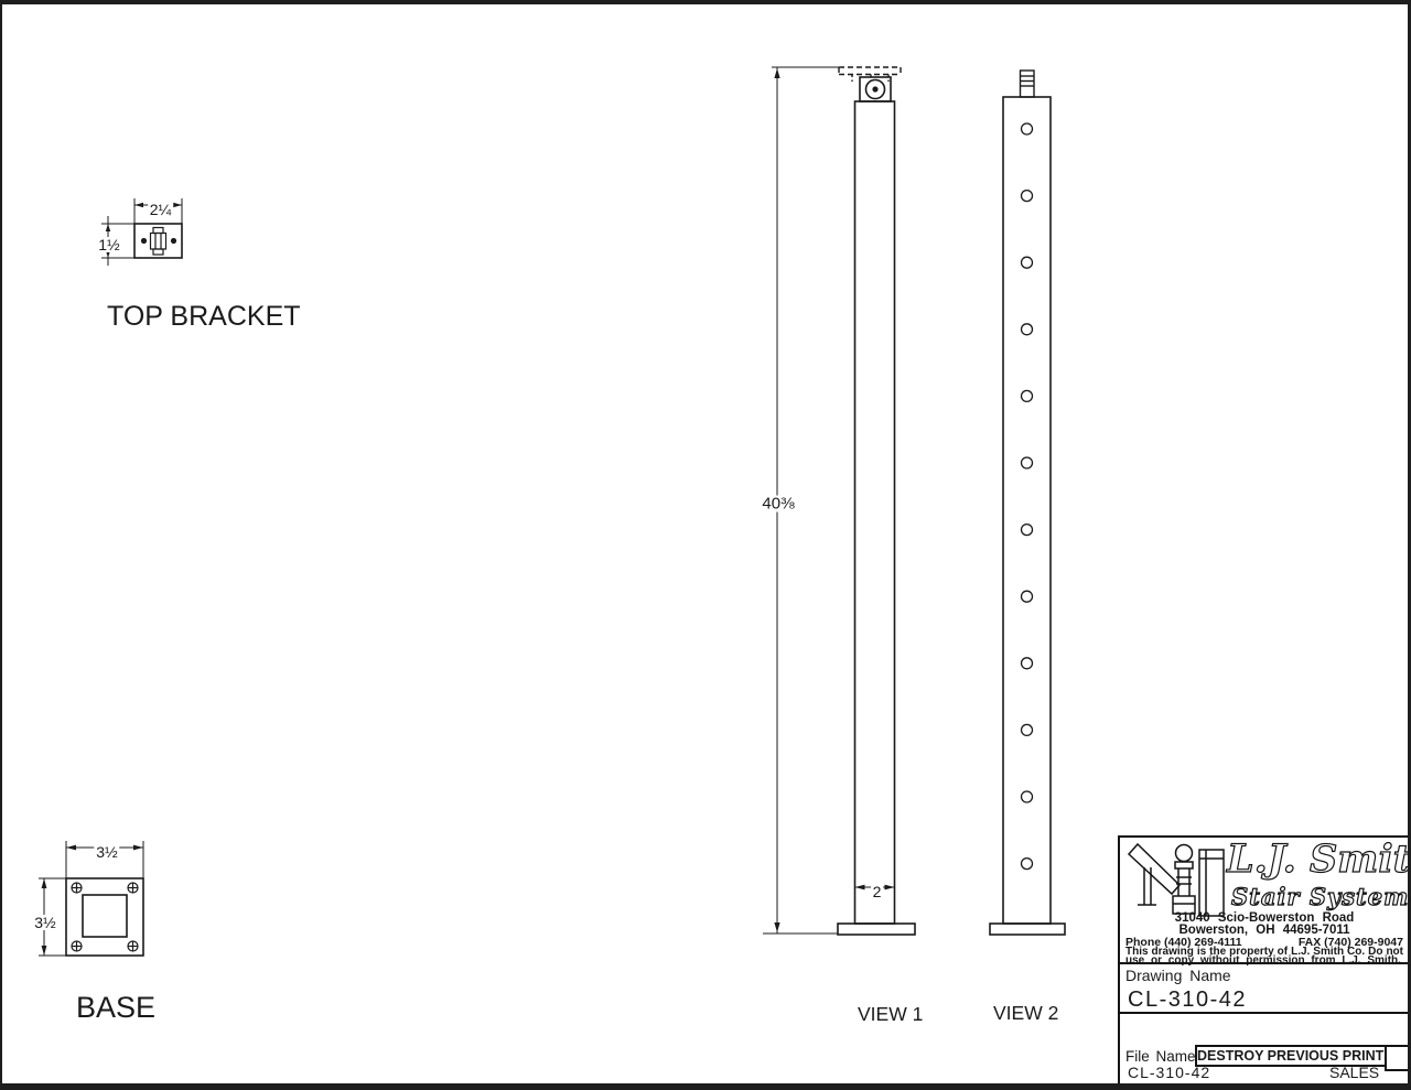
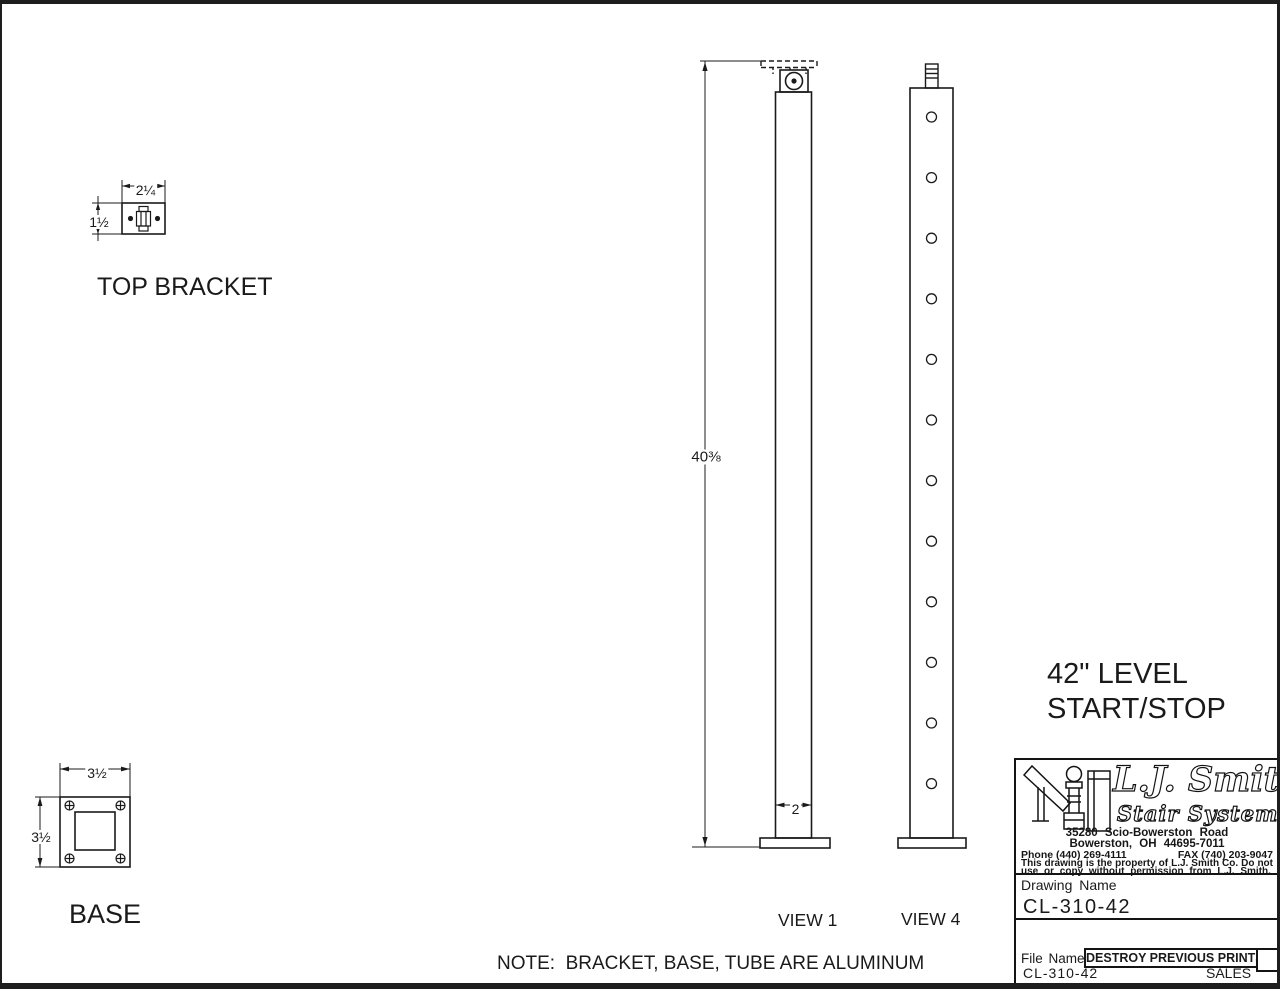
  2¼
  1½
  TOP BRACKET
  3½
  3½
  BASE
  40⅜
  2
  VIEW 1
- VIEW 2
+ VIEW 4
+ 42" LEVEL
+ START/STOP
+ NOTE: BRACKET, BASE, TUBE ARE ALUMINUM
  L.J. Smit
  Stair System
- 31040 Scio-Bowerston Road
+ 35280 Scio-Bowerston Road
  Bowerston, OH 44695-7011
  Phone (440) 269-4111
- FAX (740) 269-9047
+ FAX (740) 203-9047
  This drawing is the property of L.J. Smith Co. Do not
  use or copy without permission from L.J. Smith.
  Drawing Name
  CL-310-42
  File Name
  DESTROY PREVIOUS PRINT
  CL-310-42
  SALES
